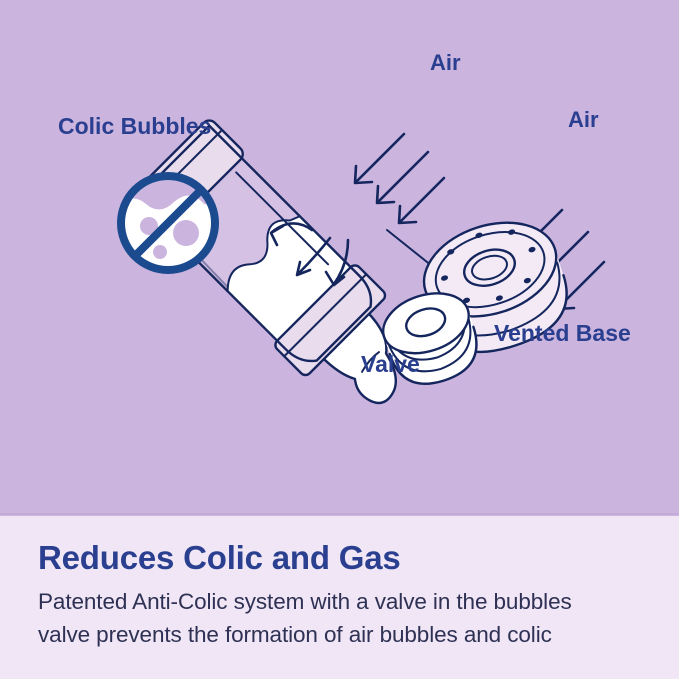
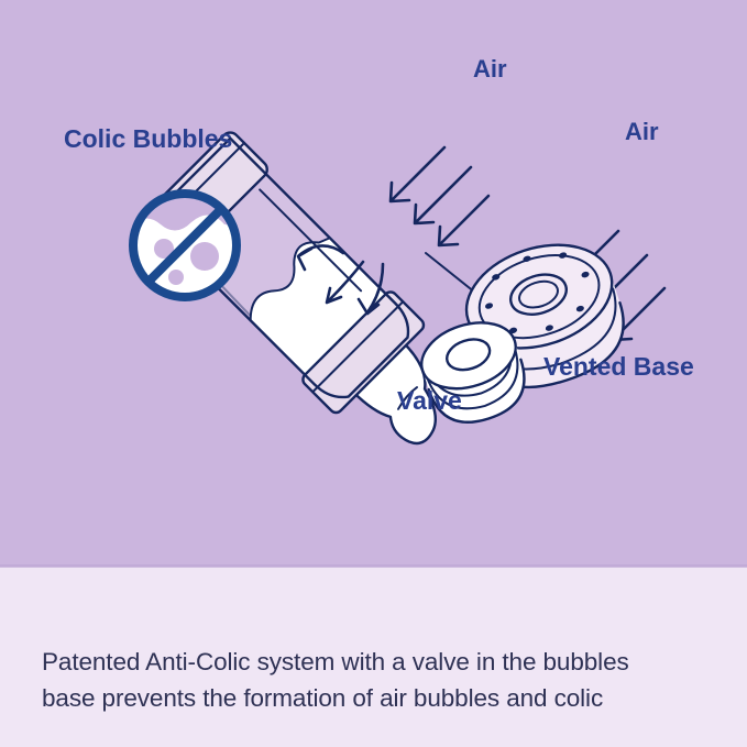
  Colic Bubbles
  Air
  Air
  Valve
  Vented Base
- Reduces Colic and Gas
  Patented Anti-Colic system with a valve in the bubbles
- valve prevents the formation of air bubbles and colic
+ base prevents the formation of air bubbles and colic
